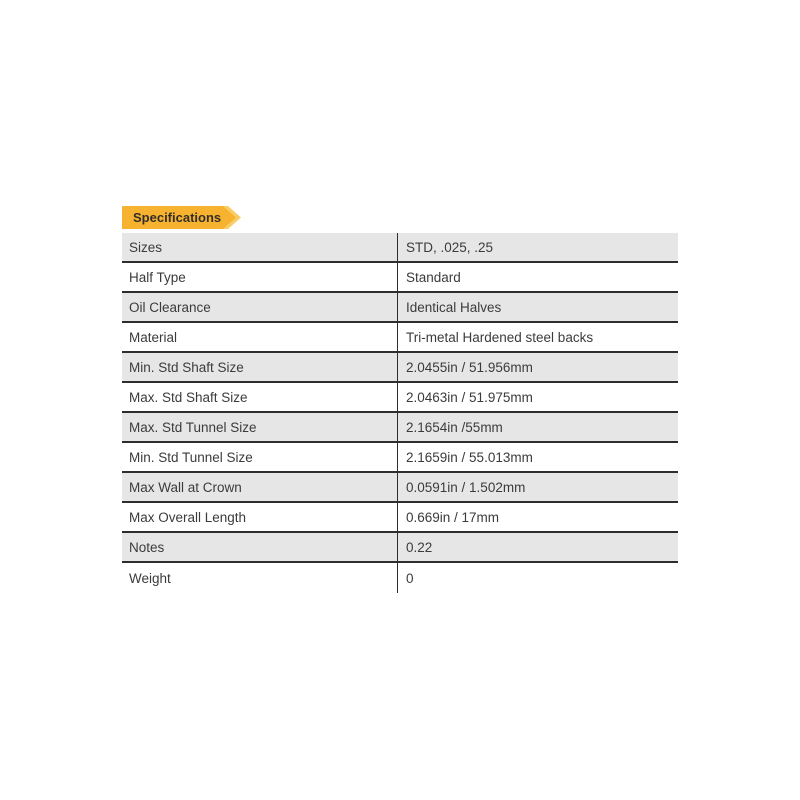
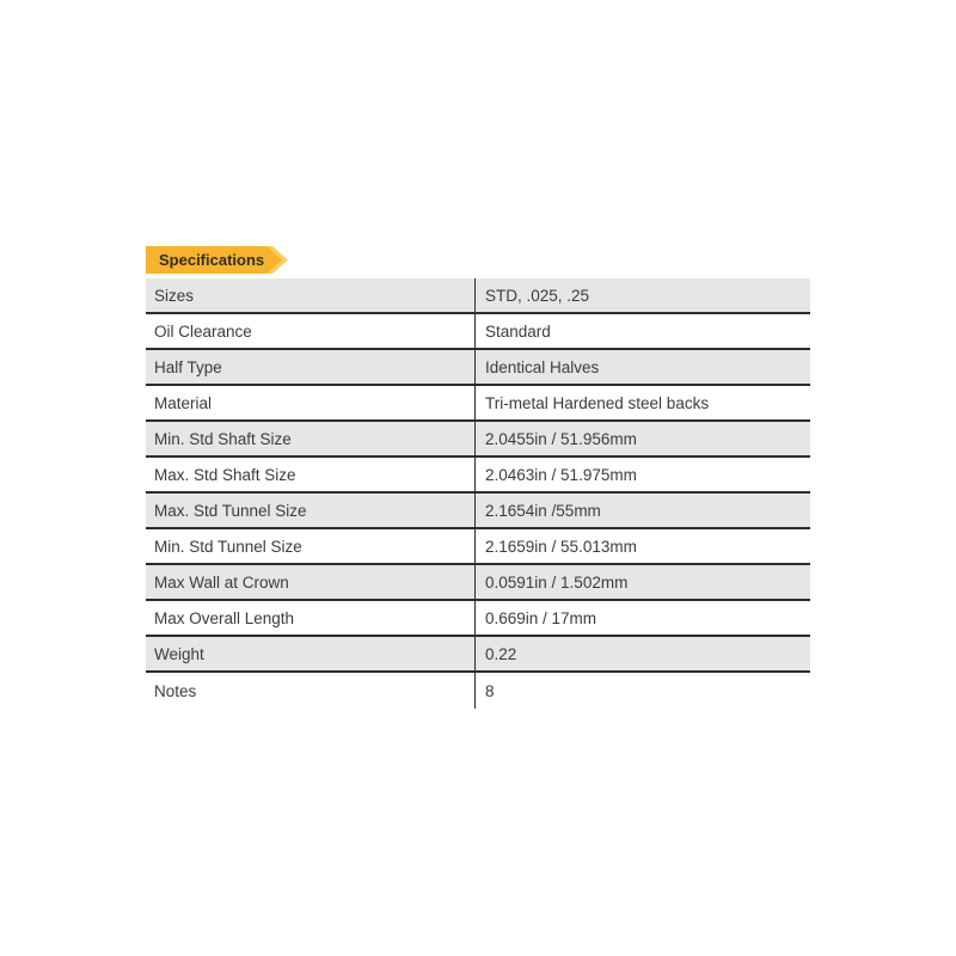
  Specifications
  Sizes
  STD, .025, .25
- Half Type
+ Oil Clearance
  Standard
- Oil Clearance
+ Half Type
  Identical Halves
  Material
  Tri-metal Hardened steel backs
  Min. Std Shaft Size
  2.0455in / 51.956mm
  Max. Std Shaft Size
  2.0463in / 51.975mm
  Max. Std Tunnel Size
  2.1654in /55mm
  Min. Std Tunnel Size
  2.1659in / 55.013mm
  Max Wall at Crown
  0.0591in / 1.502mm
  Max Overall Length
  0.669in / 17mm
- Notes
+ Weight
  0.22
- Weight
+ Notes
- 0
+ 8
